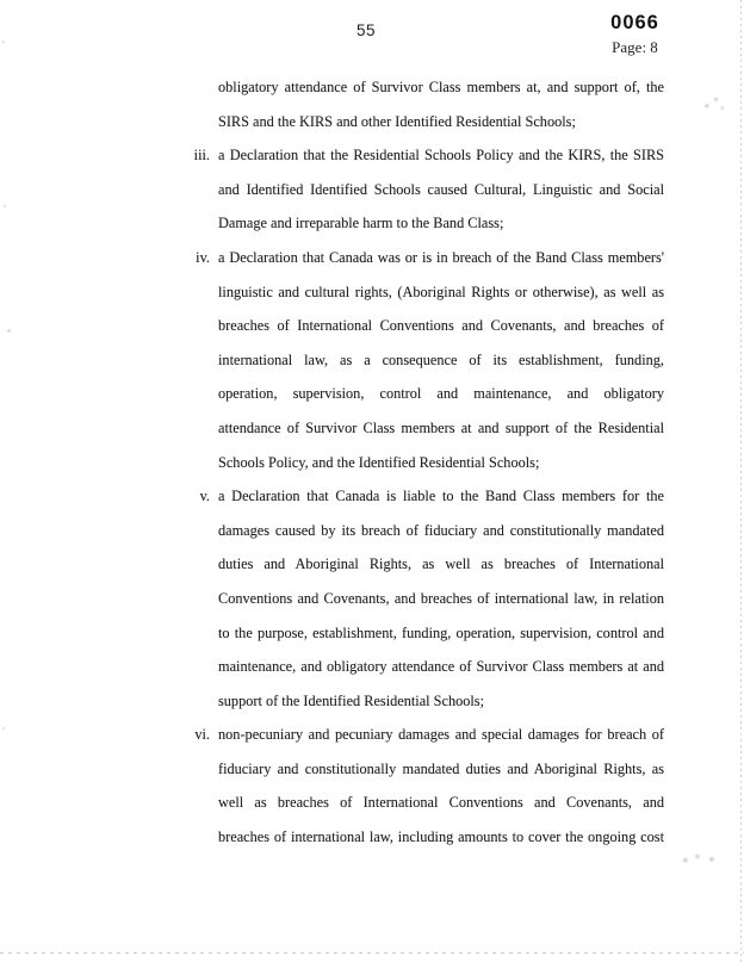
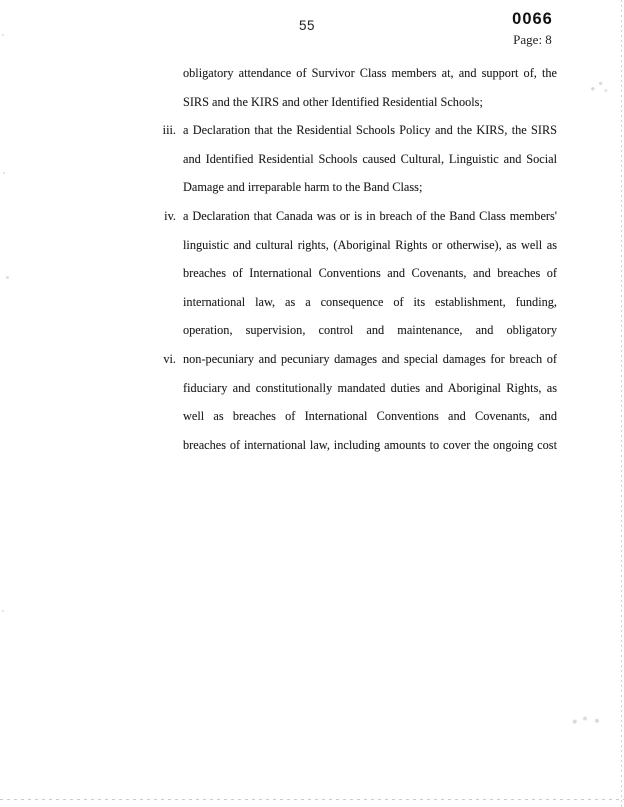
  55
  0066
  Page: 8
  obligatory attendance of Survivor Class members at, and support of, the
  SIRS and the KIRS and other Identified Residential Schools;
  iii.
  a Declaration that the Residential Schools Policy and the KIRS, the SIRS
- and Identified Identified Schools caused Cultural, Linguistic and Social
+ and Identified Residential Schools caused Cultural, Linguistic and Social
  Damage and irreparable harm to the Band Class;
  iv.
  a Declaration that Canada was or is in breach of the Band Class members'
  linguistic and cultural rights, (Aboriginal Rights or otherwise), as well as
  breaches of International Conventions and Covenants, and breaches of
  international law, as a consequence of its establishment, funding,
  operation, supervision, control and maintenance, and obligatory
- attendance of Survivor Class members at and support of the Residential
- Schools Policy, and the Identified Residential Schools;
- v.
- a Declaration that Canada is liable to the Band Class members for the
- damages caused by its breach of fiduciary and constitutionally mandated
- duties and Aboriginal Rights, as well as breaches of International
- Conventions and Covenants, and breaches of international law, in relation
- to the purpose, establishment, funding, operation, supervision, control and
- maintenance, and obligatory attendance of Survivor Class members at and
- support of the Identified Residential Schools;
  vi.
  non-pecuniary and pecuniary damages and special damages for breach of
  fiduciary and constitutionally mandated duties and Aboriginal Rights, as
  well as breaches of International Conventions and Covenants, and
  breaches of international law, including amounts to cover the ongoing cost
